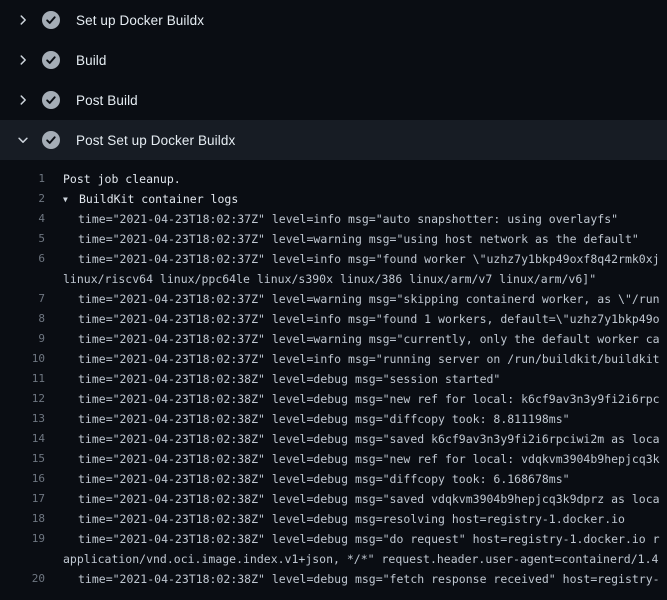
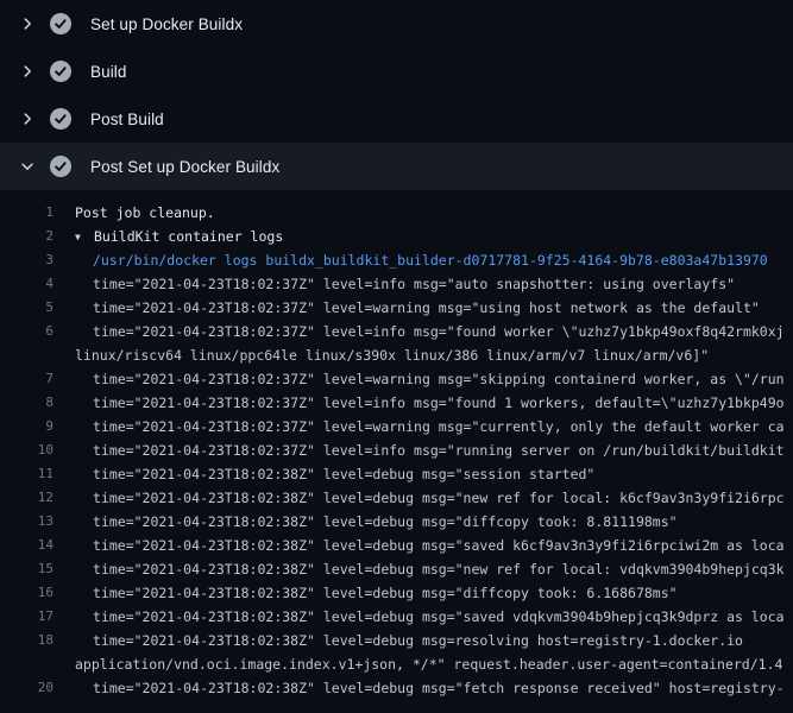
  Set up Docker Buildx
  Build
  Post Build
  Post Set up Docker Buildx
  1
  Post job cleanup.
  2
  ▼ BuildKit container logs
+ 3
+ /usr/bin/docker logs buildx_buildkit_builder-d0717781-9f25-4164-9b78-e803a47b13970
  4
  time="2021-04-23T18:02:37Z" level=info msg="auto snapshotter: using overlayfs"
  5
  time="2021-04-23T18:02:37Z" level=warning msg="using host network as the default"
  6
  time="2021-04-23T18:02:37Z" level=info msg="found worker \"uzhz7y1bkp49oxf8q42rmk0xj
  linux/riscv64 linux/ppc64le linux/s390x linux/386 linux/arm/v7 linux/arm/v6]"
  7
  time="2021-04-23T18:02:37Z" level=warning msg="skipping containerd worker, as \"/run
  8
  time="2021-04-23T18:02:37Z" level=info msg="found 1 workers, default=\"uzhz7y1bkp49o
  9
  time="2021-04-23T18:02:37Z" level=warning msg="currently, only the default worker ca
  10
  time="2021-04-23T18:02:37Z" level=info msg="running server on /run/buildkit/buildkit
  11
  time="2021-04-23T18:02:38Z" level=debug msg="session started"
  12
  time="2021-04-23T18:02:38Z" level=debug msg="new ref for local: k6cf9av3n3y9fi2i6rpc
  13
  time="2021-04-23T18:02:38Z" level=debug msg="diffcopy took: 8.811198ms"
  14
  time="2021-04-23T18:02:38Z" level=debug msg="saved k6cf9av3n3y9fi2i6rpciwi2m as loca
  15
  time="2021-04-23T18:02:38Z" level=debug msg="new ref for local: vdqkvm3904b9hepjcq3k
  16
  time="2021-04-23T18:02:38Z" level=debug msg="diffcopy took: 6.168678ms"
  17
  time="2021-04-23T18:02:38Z" level=debug msg="saved vdqkvm3904b9hepjcq3k9dprz as loca
  18
  time="2021-04-23T18:02:38Z" level=debug msg=resolving host=registry-1.docker.io
- 19
- time="2021-04-23T18:02:38Z" level=debug msg="do request" host=registry-1.docker.io r
  application/vnd.oci.image.index.v1+json, */*" request.header.user-agent=containerd/1.4
  20
  time="2021-04-23T18:02:38Z" level=debug msg="fetch response received" host=registry-
